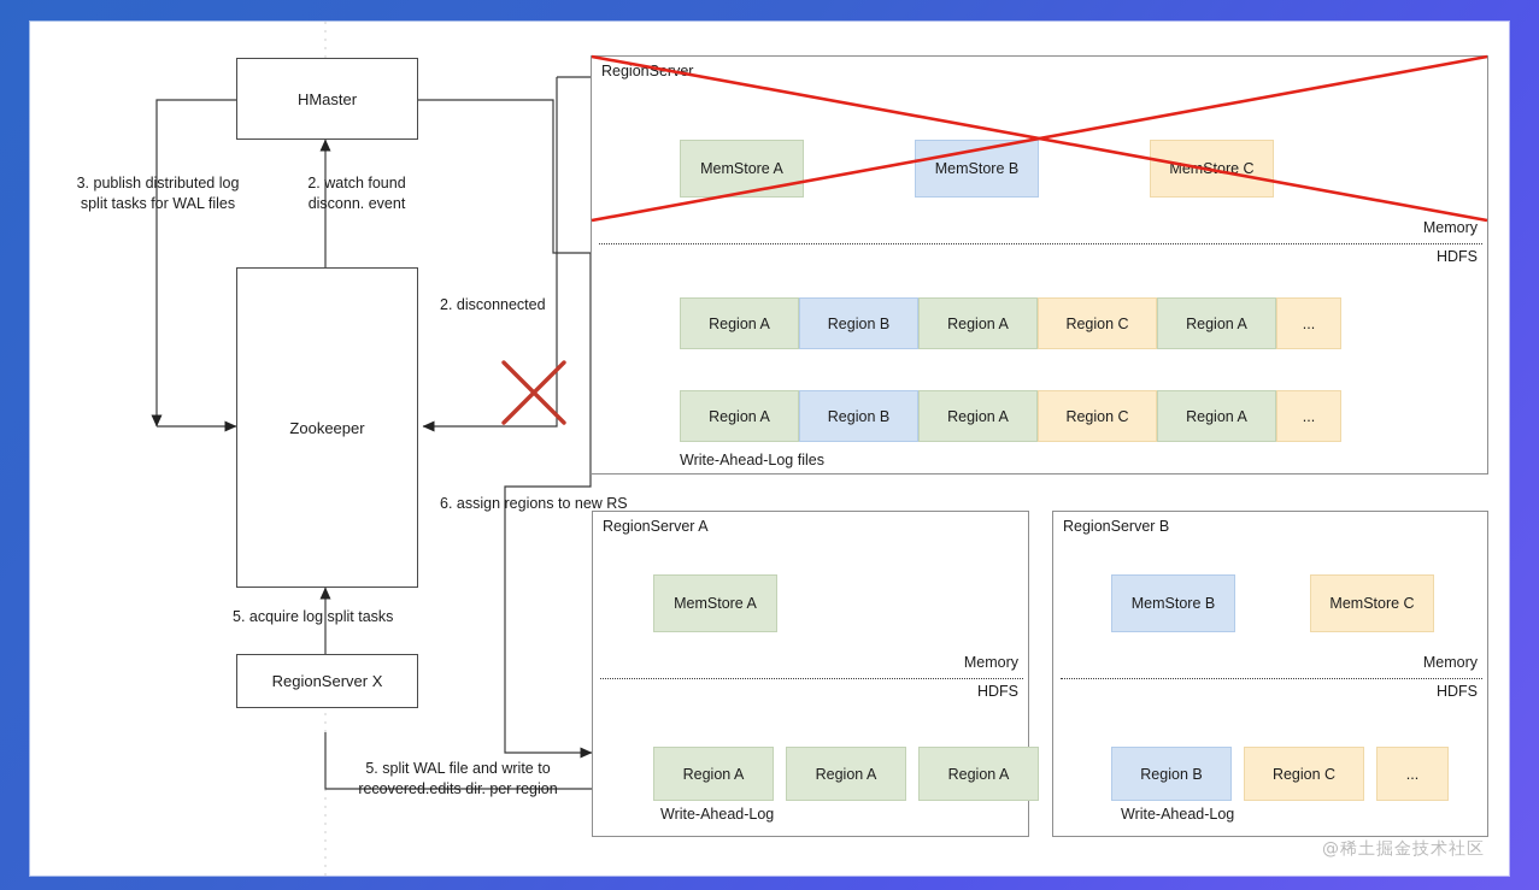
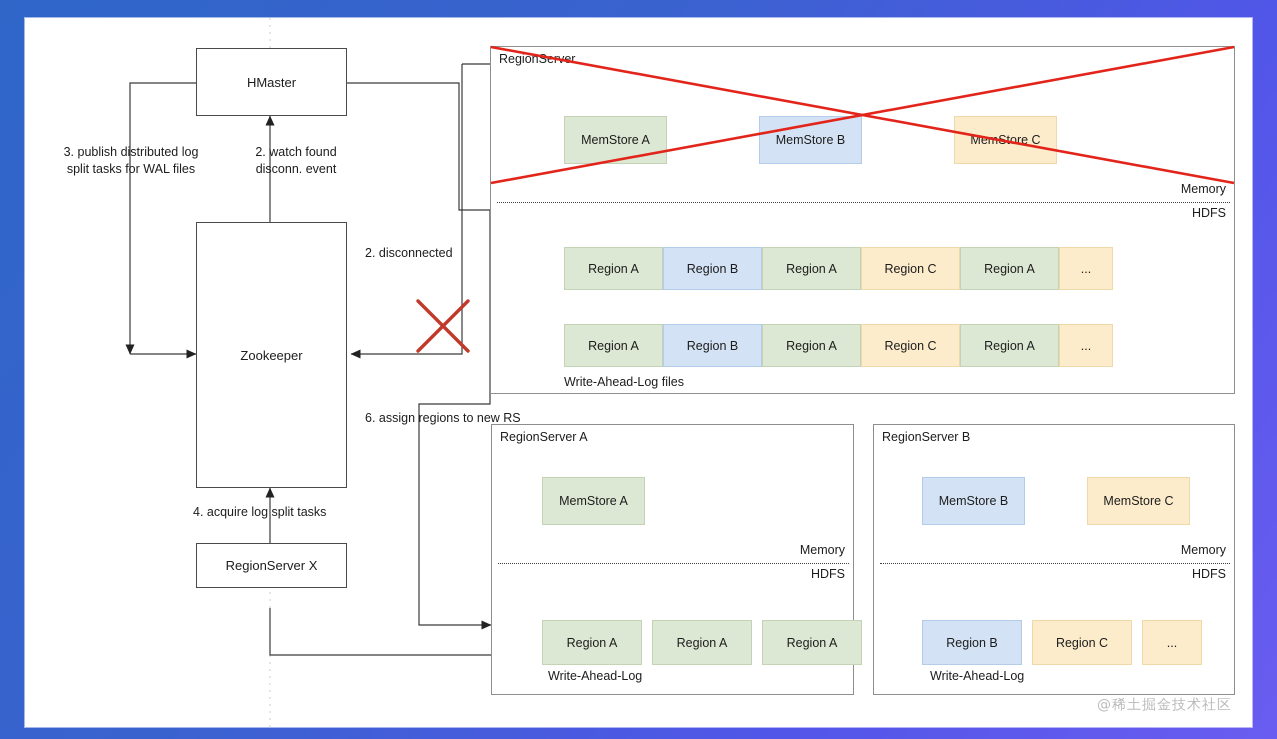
  HMaster
  Zookeeper
  RegionServer X
  3. publish distributed log
  split tasks for WAL files
  2. watch found
  disconn. event
  2. disconnected
  6. assign regions to new RS
- 5. acquire log split tasks
+ 4. acquire log split tasks
- 5. split WAL file and write to
- recovered.edits dir. per region
  RegionSer
  MemStore A
  MemStore B
  Metore C
  Memory
  HDFS
  Region A
  Region B
  Region A
  Region C
  Region A
  ...
  Region A
  Region B
  Region A
  Region C
  Region A
  ...
  Write-Ahead-Log files
  RegionServer A
  MemStore A
  Memory
  HDFS
  Region A
  Region A
  Region A
  Write-Ahead-Log
  RegionServer B
  MemStore B
  MemStore C
  Memory
  HDFS
  Region B
  Region C
  ...
  Write-Ahead-Log
  @稀土掘金技术社区
